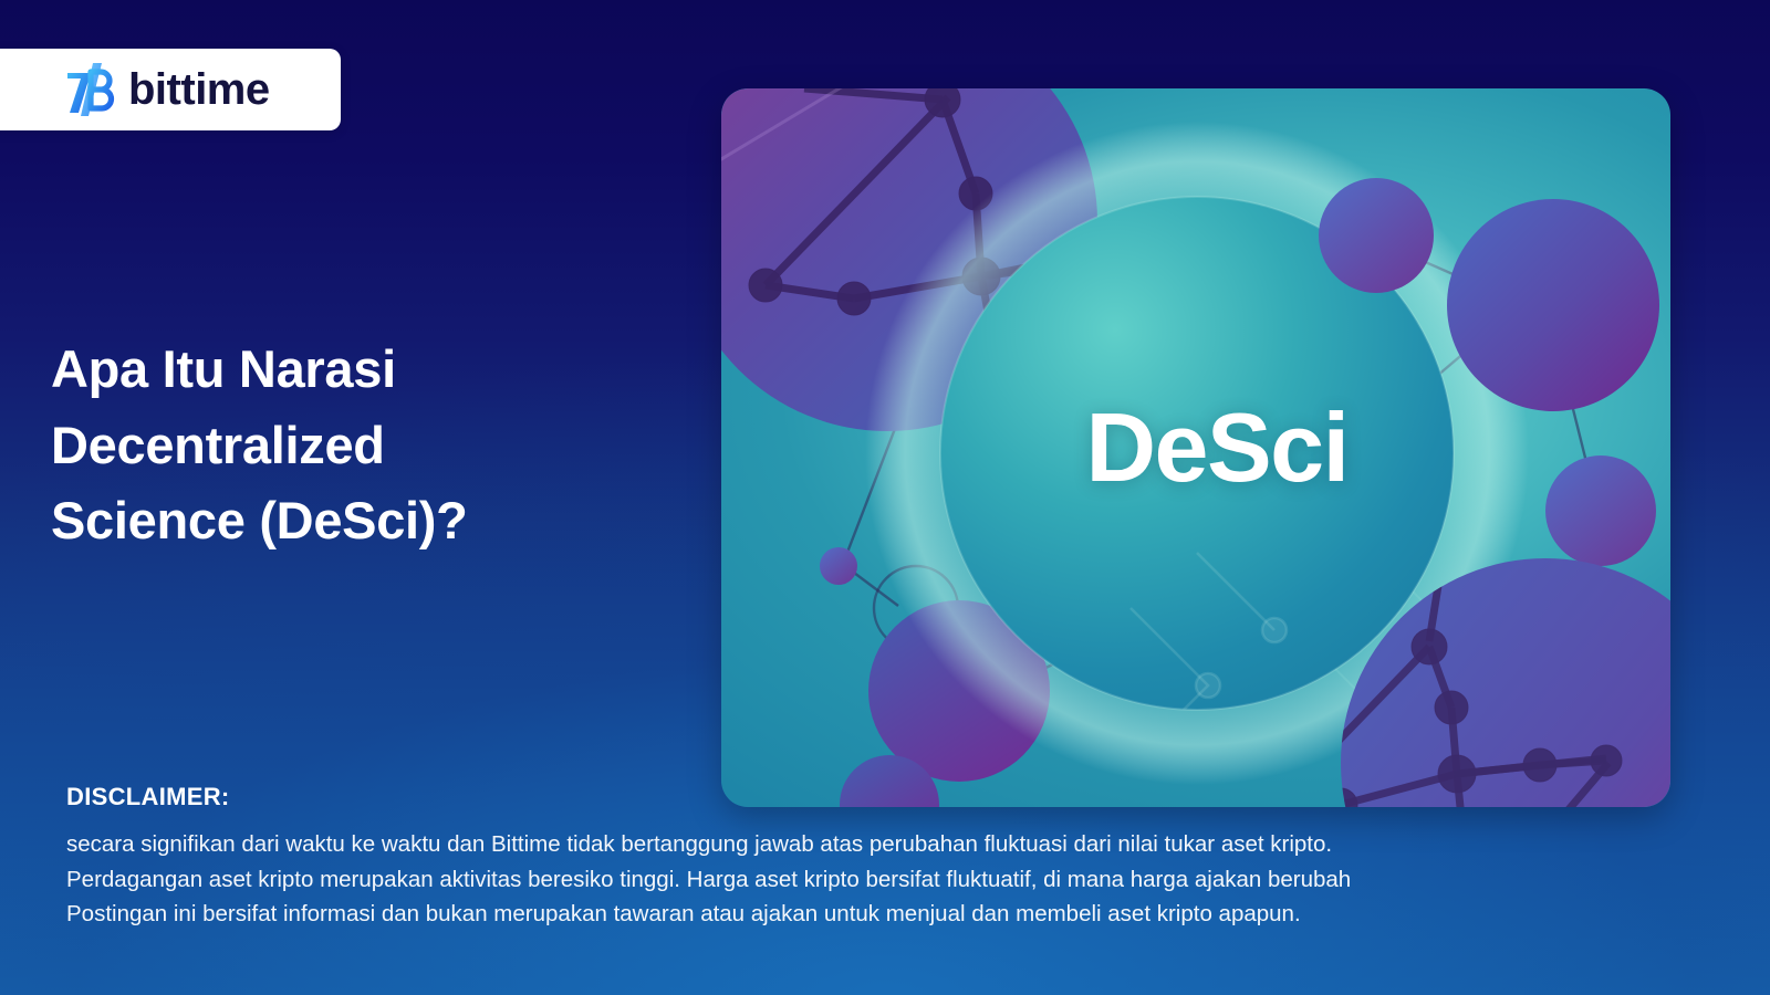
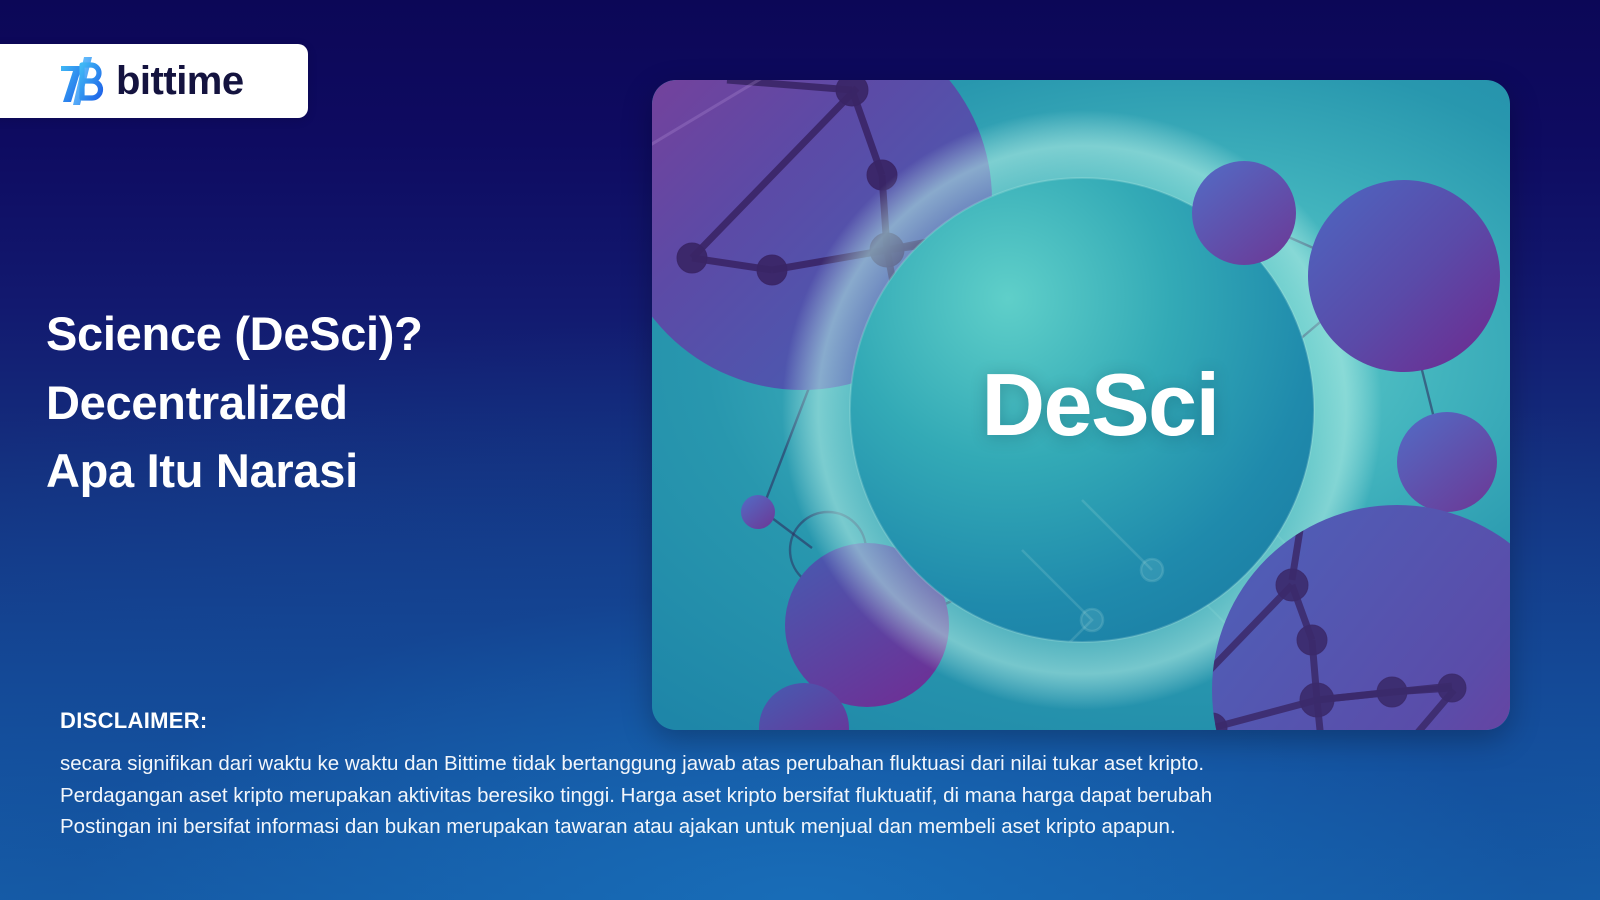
  bittime
- Apa Itu Narasi
+ Science (DeSci)?
  Decentralized
- Science (DeSci)?
+ Apa Itu Narasi
  DeSci
  DISCLAIMER:
  secara signifikan dari waktu ke waktu dan Bittime tidak bertanggung jawab atas perubahan fluktuasi dari nilai tukar aset kripto.
- Perdagangan aset kripto merupakan aktivitas beresiko tinggi. Harga aset kripto bersifat fluktuatif, di mana harga ajakan berubah
+ Perdagangan aset kripto merupakan aktivitas beresiko tinggi. Harga aset kripto bersifat fluktuatif, di mana harga dapat berubah
  Postingan ini bersifat informasi dan bukan merupakan tawaran atau ajakan untuk menjual dan membeli aset kripto apapun.
